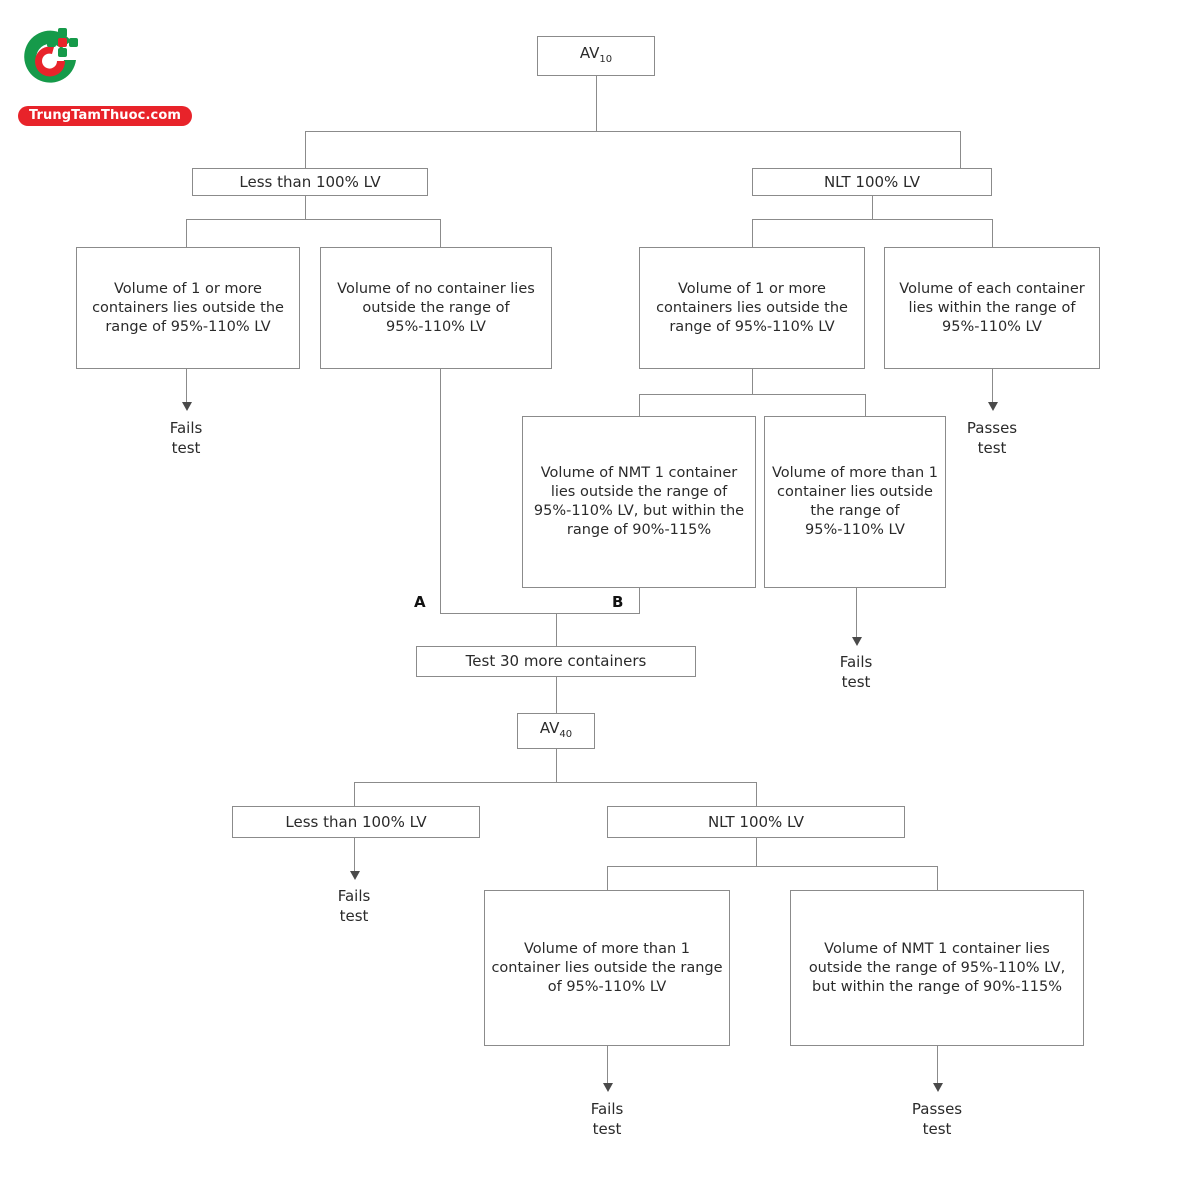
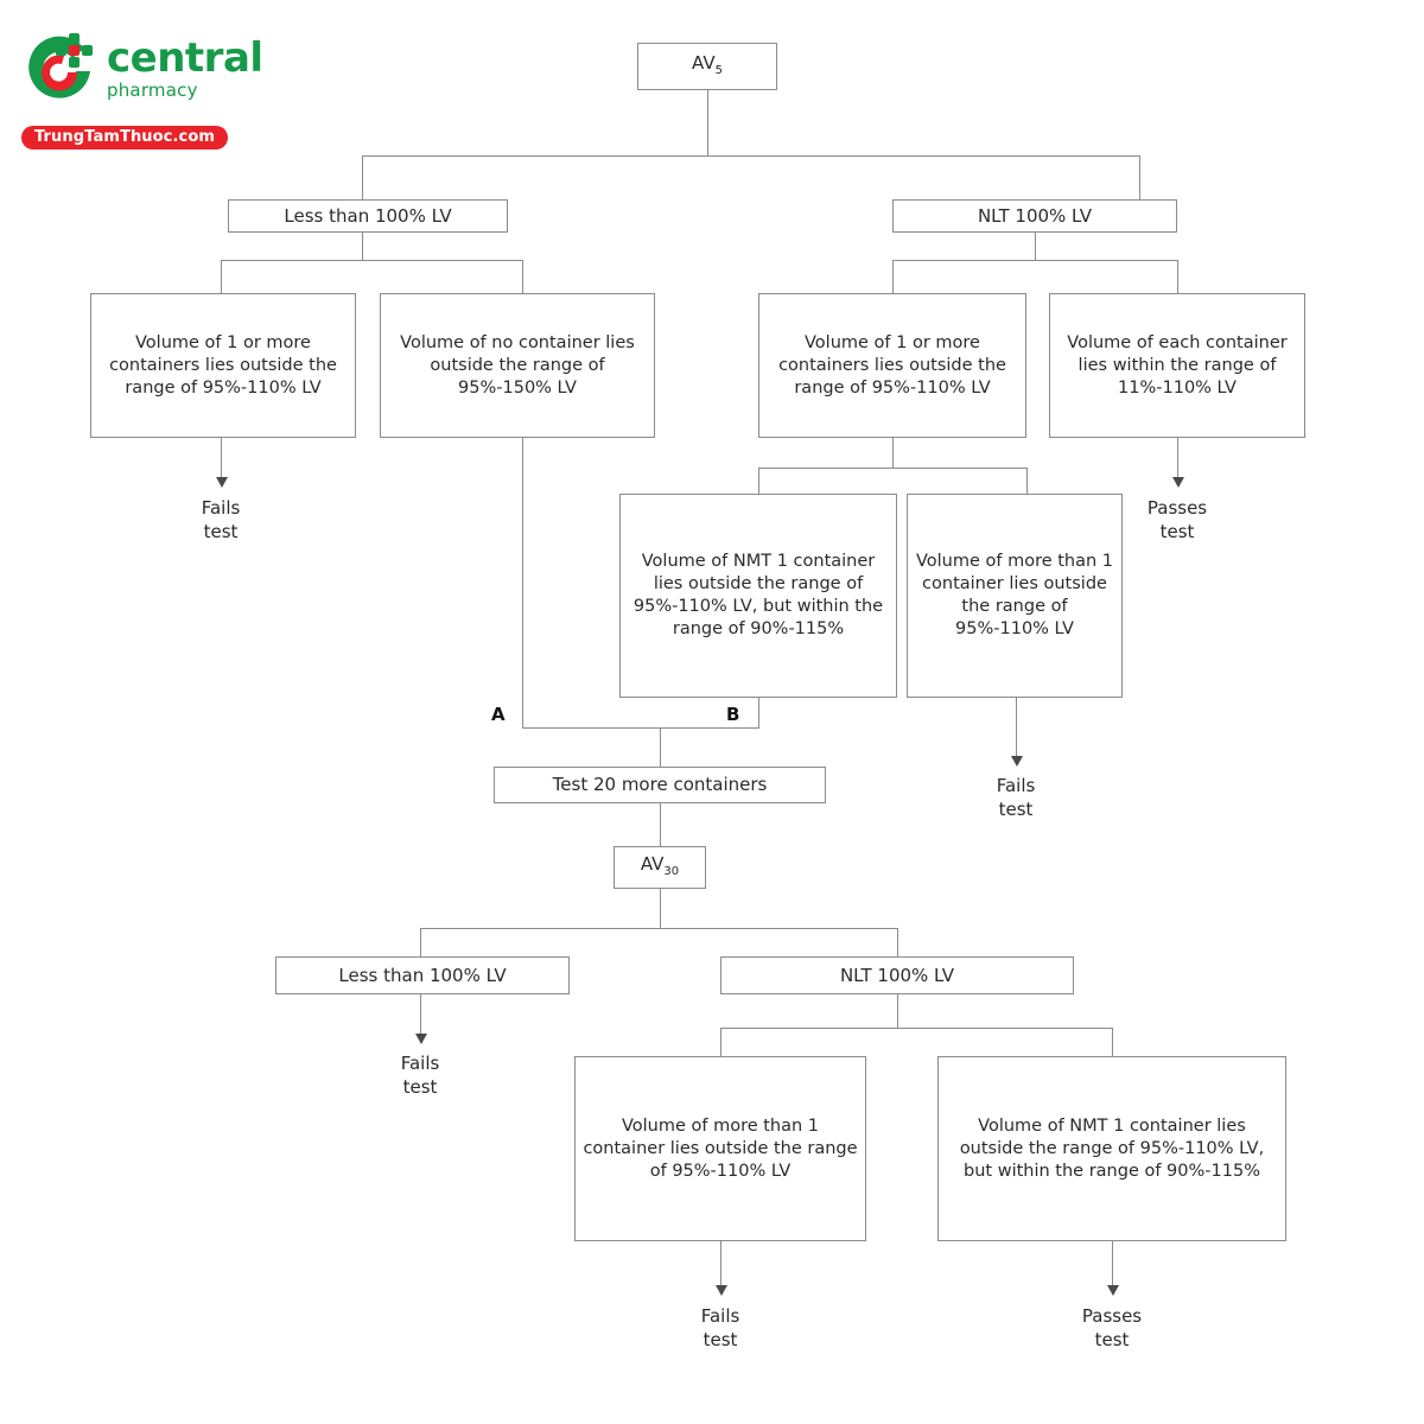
+ central
+ pharmacy
  TrungTamThuoc.com
- AV10
+ AV5
  Less than 100% LV
  NLT 100% LV
  Volume of 1 or more containers lies outside the range of 95%-110% LV
- Volume of no container lies outside the range of 95%-110% LV
+ Volume of no container lies outside the range of 95%-150% LV
  Volume of 1 or more containers lies outside the range of 95%-110% LV
- Volume of each container lies within the range of 95%-110% LV
+ Volume of each container lies within the range of 11%-110% LV
  Volume of NMT 1 container lies outside the range of 95%-110% LV, but within the range of 90%-115%
  Volume of more than 1 container lies outside the range of 95%-110% LV
- Test 30 more containers
+ Test 20 more containers
- AV40
+ AV30
  Less than 100% LV
  NLT 100% LV
  Volume of more than 1 container lies outside the range of 95%-110% LV
  Volume of NMT 1 container lies outside the range of 95%-110% LV, but within the range of 90%-115%
  A
  B
  Fails
  test
  Passes
  test
  Fails
  test
  Fails
  test
  Fails
  test
  Passes
  test
